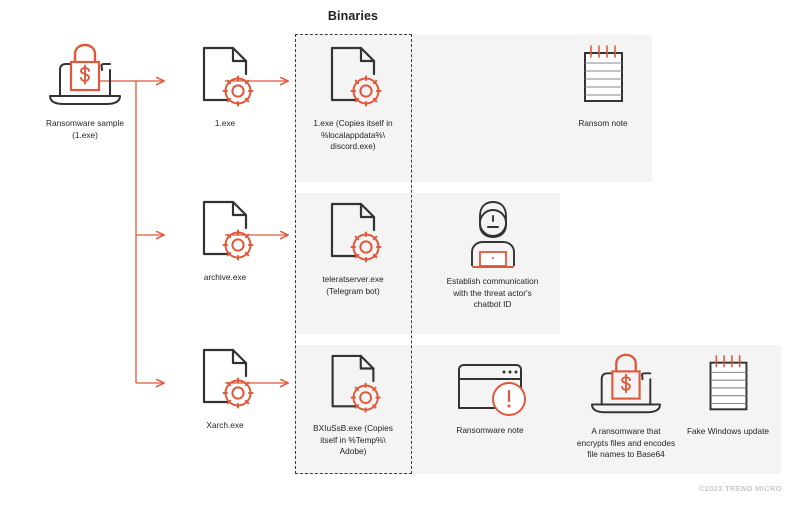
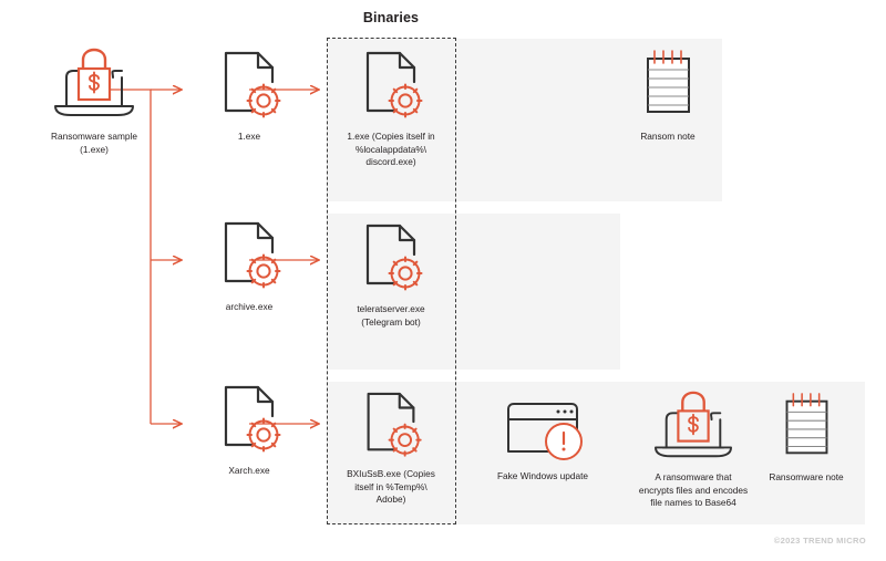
  Binaries
  Ransomware sample
  (1.exe)
  1.exe
  archive.exe
  Xarch.exe
  1.exe (Copies itself in
  %localappdata%\
  discord.exe)
  Ransom note
  teleratserver.exe
  (Telegram bot)
- Establish communication
- with the threat actor's
- chatbot ID
  BXIuSsB.exe (Copies
  itself in %Temp%\
  Adobe)
- Ransomware note
+ Fake Windows update
  A ransomware that
  encrypts files and encodes
  file names to Base64
- Fake Windows update
+ Ransomware note
  ©2023 TREND MICRO
